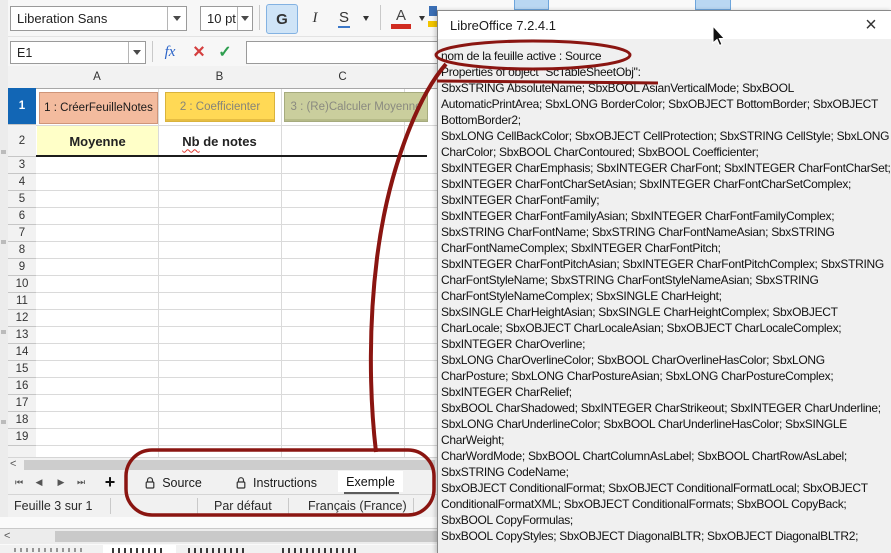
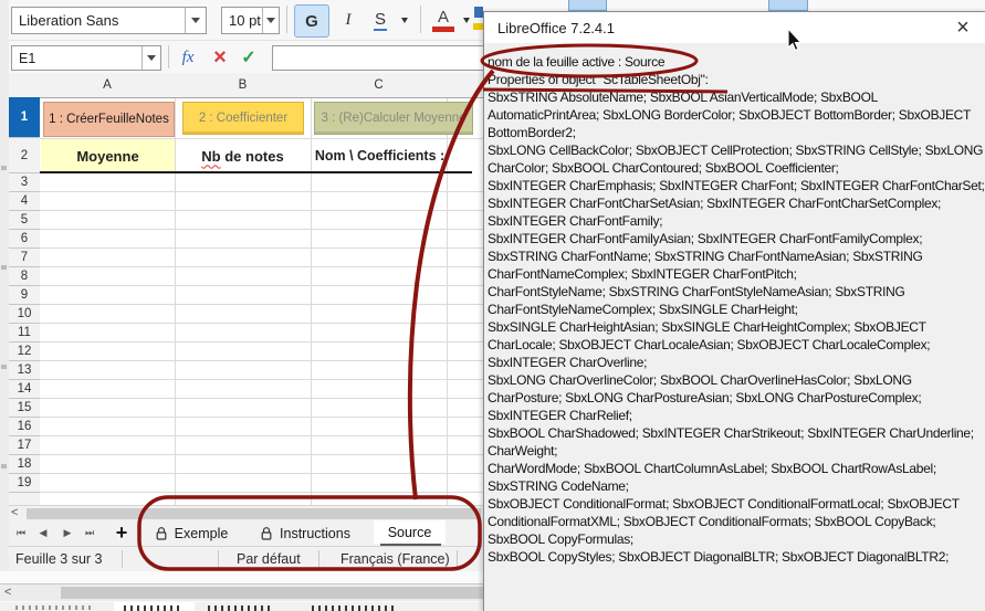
  Liberation Sans
  10 pt
  G
  I
  S
  A
  E1
  fx
  ×
  ✓
  A
  B
  C
  1
  2
  3
  4
  5
  6
  7
  8
  9
  10
  11
  12
  13
  14
  15
  16
  17
  18
  19
  Moyenne
  Nb
  de notes
+ Nom \ Coefficients :
  1 : CréerFeuilleNotes
  2 : Coefficienter
  3 : (Re)Calculer Moyenn
  <
  ⏮
  ◀
  ▶
  ⏭
  +
- Source
+ Exemple
  Instructions
- Exemple
+ Source
- Feuille 3 sur 1
+ Feuille 3 sur 3
  Par défaut
  Français (France)
  <
  LibreOffice 7.2.4.1
  ×
  nom de la feuille active : Source
  Properties of object "ScTableSheetObj":
  SbxSTRING AbsoluteName; SbxBOOL AsianVerticalMode; SbxBOOL
  AutomaticPrintArea; SbxLONG BorderColor; SbxOBJECT BottomBorder; SbxOBJECT
  BottomBorder2;
  SbxLONG CellBackColor; SbxOBJECT CellProtection; SbxSTRING CellStyle; SbxLONG
  CharColor; SbxBOOL CharContoured; SbxBOOL Coefficienter;
  SbxINTEGER CharEmphasis; SbxINTEGER CharFont; SbxINTEGER CharFontCharSet;
  SbxINTEGER CharFontCharSetAsian; SbxINTEGER CharFontCharSetComplex;
  SbxINTEGER CharFontFamily;
  SbxINTEGER CharFontFamilyAsian; SbxINTEGER CharFontFamilyComplex;
  SbxSTRING CharFontName; SbxSTRING CharFontNameAsian; SbxSTRING
  CharFontNameComplex; SbxINTEGER CharFontPitch;
- SbxINTEGER CharFontPitchAsian; SbxINTEGER CharFontPitchComplex; SbxSTRING
  CharFontStyleName; SbxSTRING CharFontStyleNameAsian; SbxSTRING
  CharFontStyleNameComplex; SbxSINGLE CharHeight;
  SbxSINGLE CharHeightAsian; SbxSINGLE CharHeightComplex; SbxOBJECT
  CharLocale; SbxOBJECT CharLocaleAsian; SbxOBJECT CharLocaleComplex;
  SbxINTEGER CharOverline;
  SbxLONG CharOverlineColor; SbxBOOL CharOverlineHasColor; SbxLONG
  CharPosture; SbxLONG CharPostureAsian; SbxLONG CharPostureComplex;
  SbxINTEGER CharRelief;
  SbxBOOL CharShadowed; SbxINTEGER CharStrikeout; SbxINTEGER CharUnderline;
- SbxLONG CharUnderlineColor; SbxBOOL CharUnderlineHasColor; SbxSINGLE
  CharWeight;
  CharWordMode; SbxBOOL ChartColumnAsLabel; SbxBOOL ChartRowAsLabel;
  SbxSTRING CodeName;
  SbxOBJECT ConditionalFormat; SbxOBJECT ConditionalFormatLocal; SbxOBJECT
  ConditionalFormatXML; SbxOBJECT ConditionalFormats; SbxBOOL CopyBack;
  SbxBOOL CopyFormulas;
  SbxBOOL CopyStyles; SbxOBJECT DiagonalBLTR; SbxOBJECT DiagonalBLTR2;
